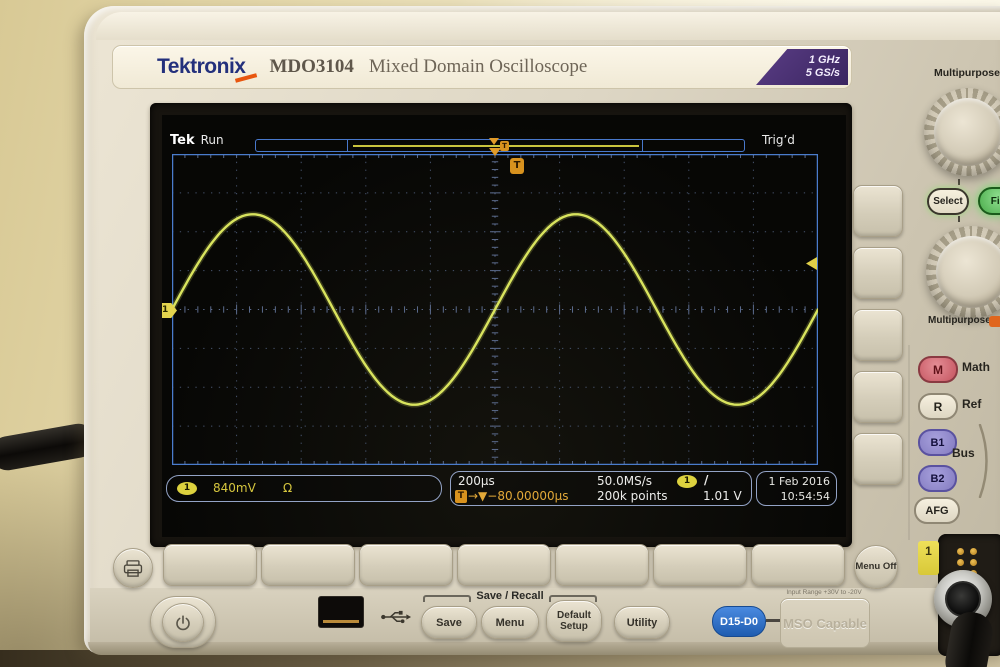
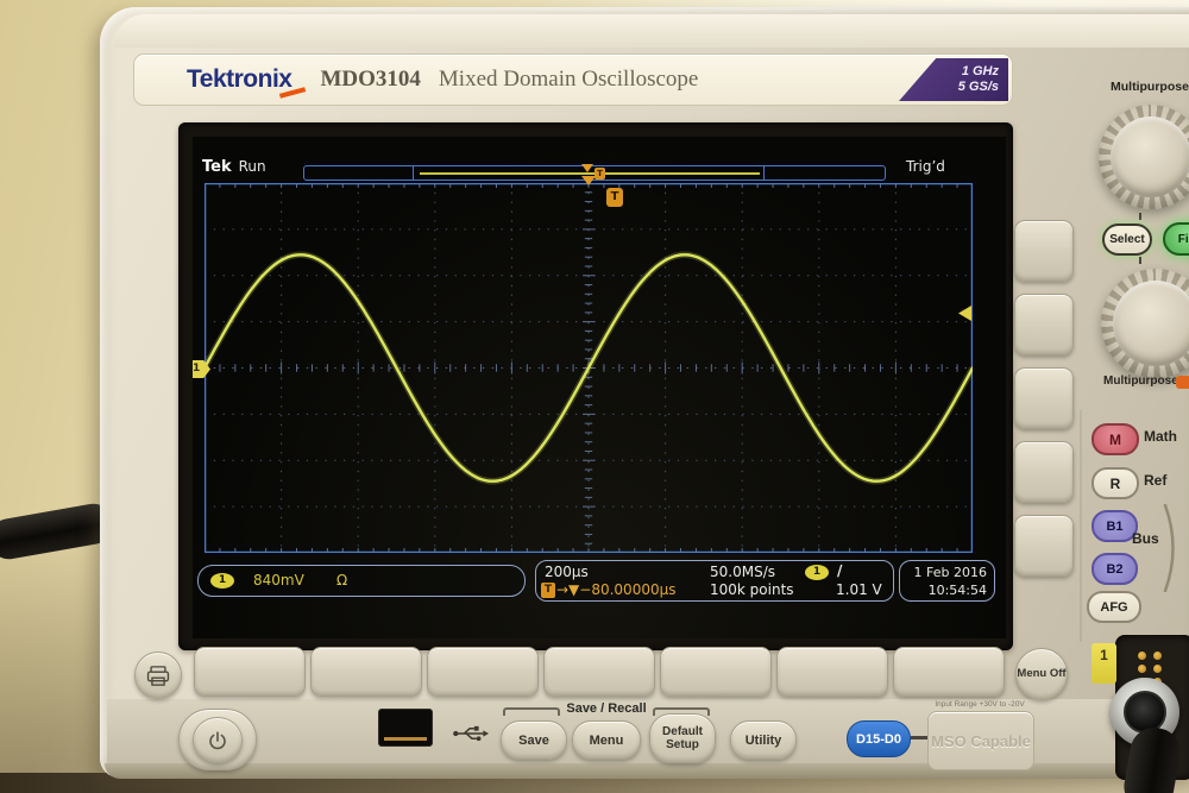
  Tektronix
  MDO3104
  Mixed Domain Oscilloscope
  1 GHz
  5 GS/s
  Tek Run
  T
  Trig’d
  T
  1
  1
  840mV
  Ω
  200µs
  50.0MS/s
  1
  /
  T
  →▼−80.00000µs
- 200k points
+ 100k points
  1.01 V
  1 Feb 2016
  10:54:54
  Save / Recall
  Save
  Menu
  Default Setup
  Utility
  D15-D0
  MSO Capable
  Menu Off
  Multipurpose
  Select
  Multipurpose
  M
  Math
  R
  Ref
  B1
  B2
  Bus
  AFG
  1
